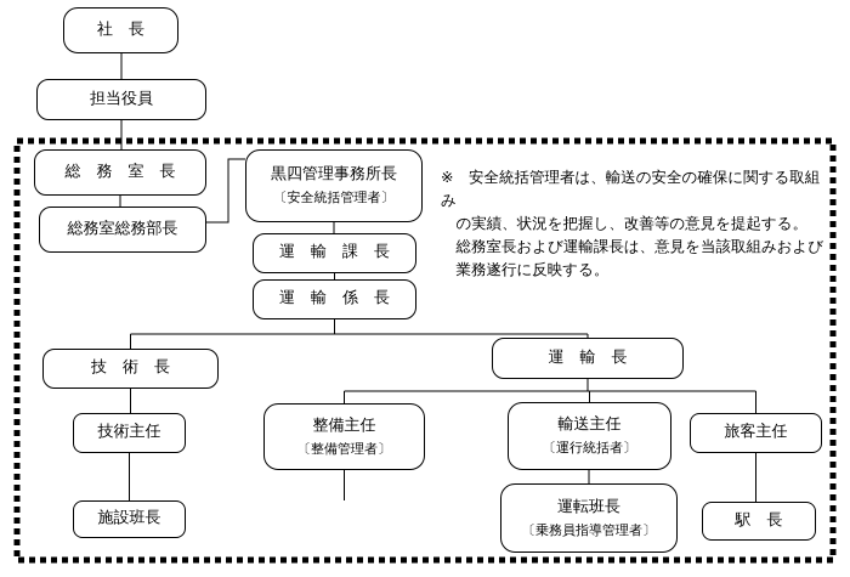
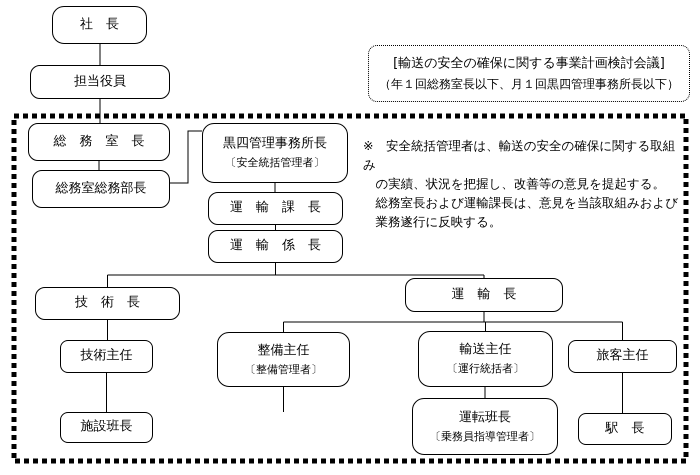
  社 長
  担当役員
+ [輸送の安全の確保に関する事業計画検討会議]
+ （年１回総務室長以下、月１回黒四管理事務所長以下）
  ※ 安全統括管理者は、輸送の安全の確保に関する取組み
  の実績、状況を把握し、改善等の意見を提起する。
  総務室長および運輸課長は、意見を当該取組みおよび
  業務遂行に反映する。
  総 務 室 長
  総務室総務部長
  黒四管理事務所長
  〔安全統括管理者〕
  運 輸 課 長
  運 輸 係 長
  技 術 長
  運 輸 長
  技術主任
  整備主任
  〔整備管理者〕
  輸送主任
  〔運行統括者〕
  旅客主任
  施設班長
  運転班長
  〔乗務員指導管理者〕
  駅 長
